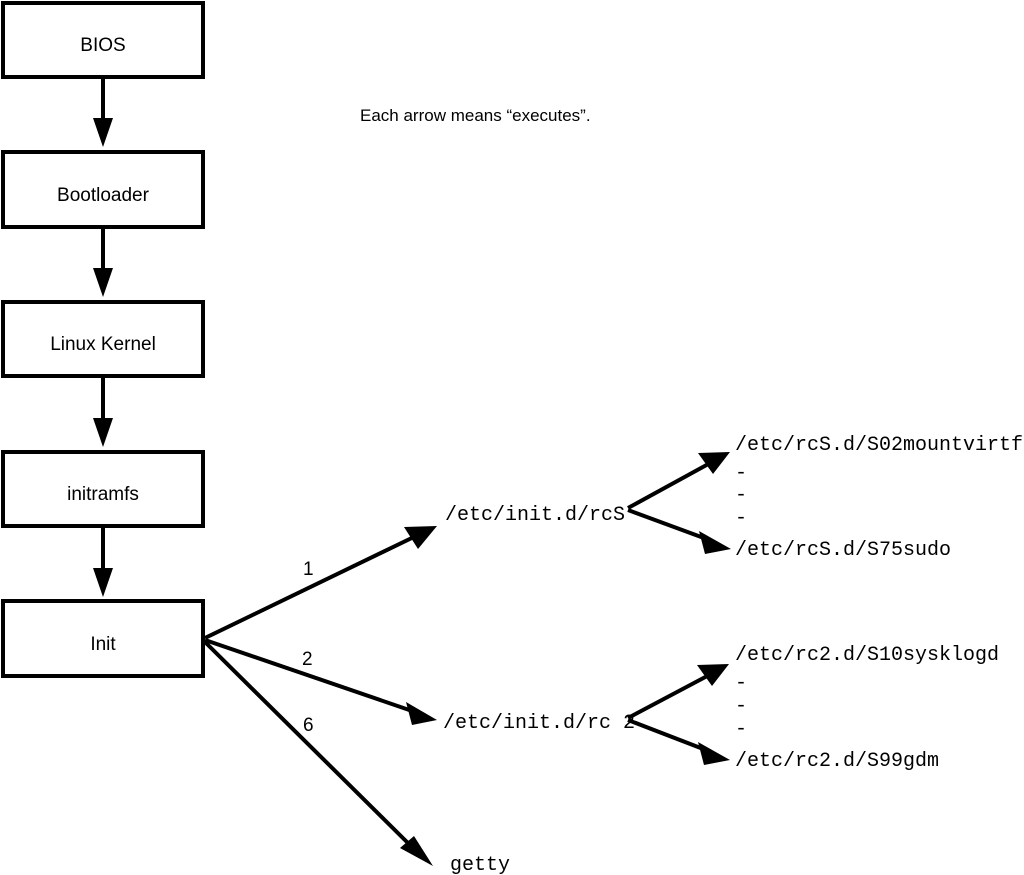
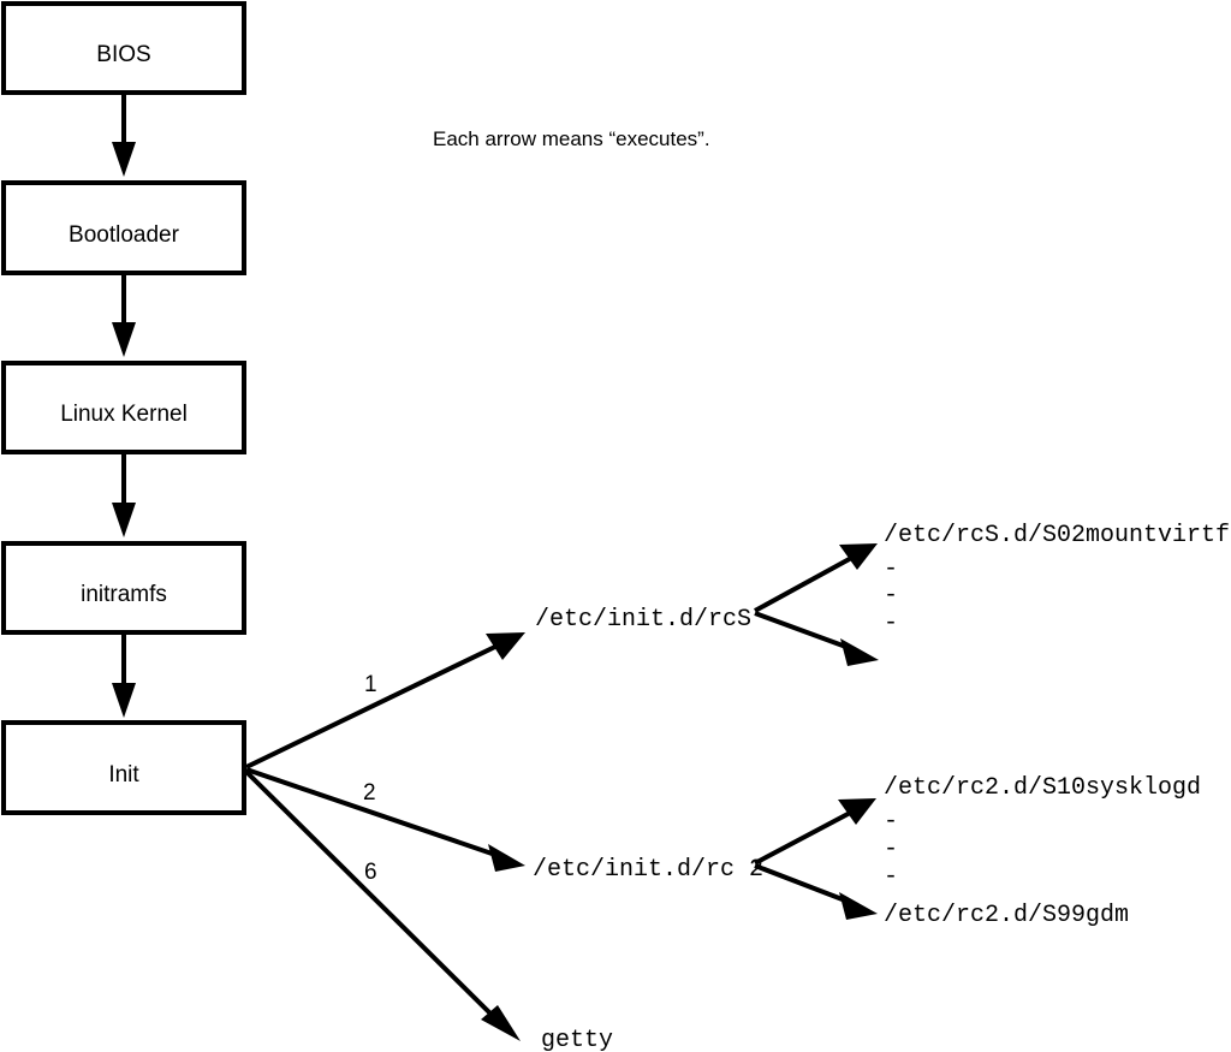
  BIOS
  Bootloader
  Linux Kernel
  initramfs
  Init
  Each arrow means “executes”.
  1
  /etc/init.d/rcS
  2
  /etc/init.d/rc 2
  6
  getty
  /etc/rcS.d/S02mountvirtf
  -
  -
  -
- /etc/rcS.d/S75sudo
  /etc/rc2.d/S10sysklogd
  -
  -
  -
  /etc/rc2.d/S99gdm
